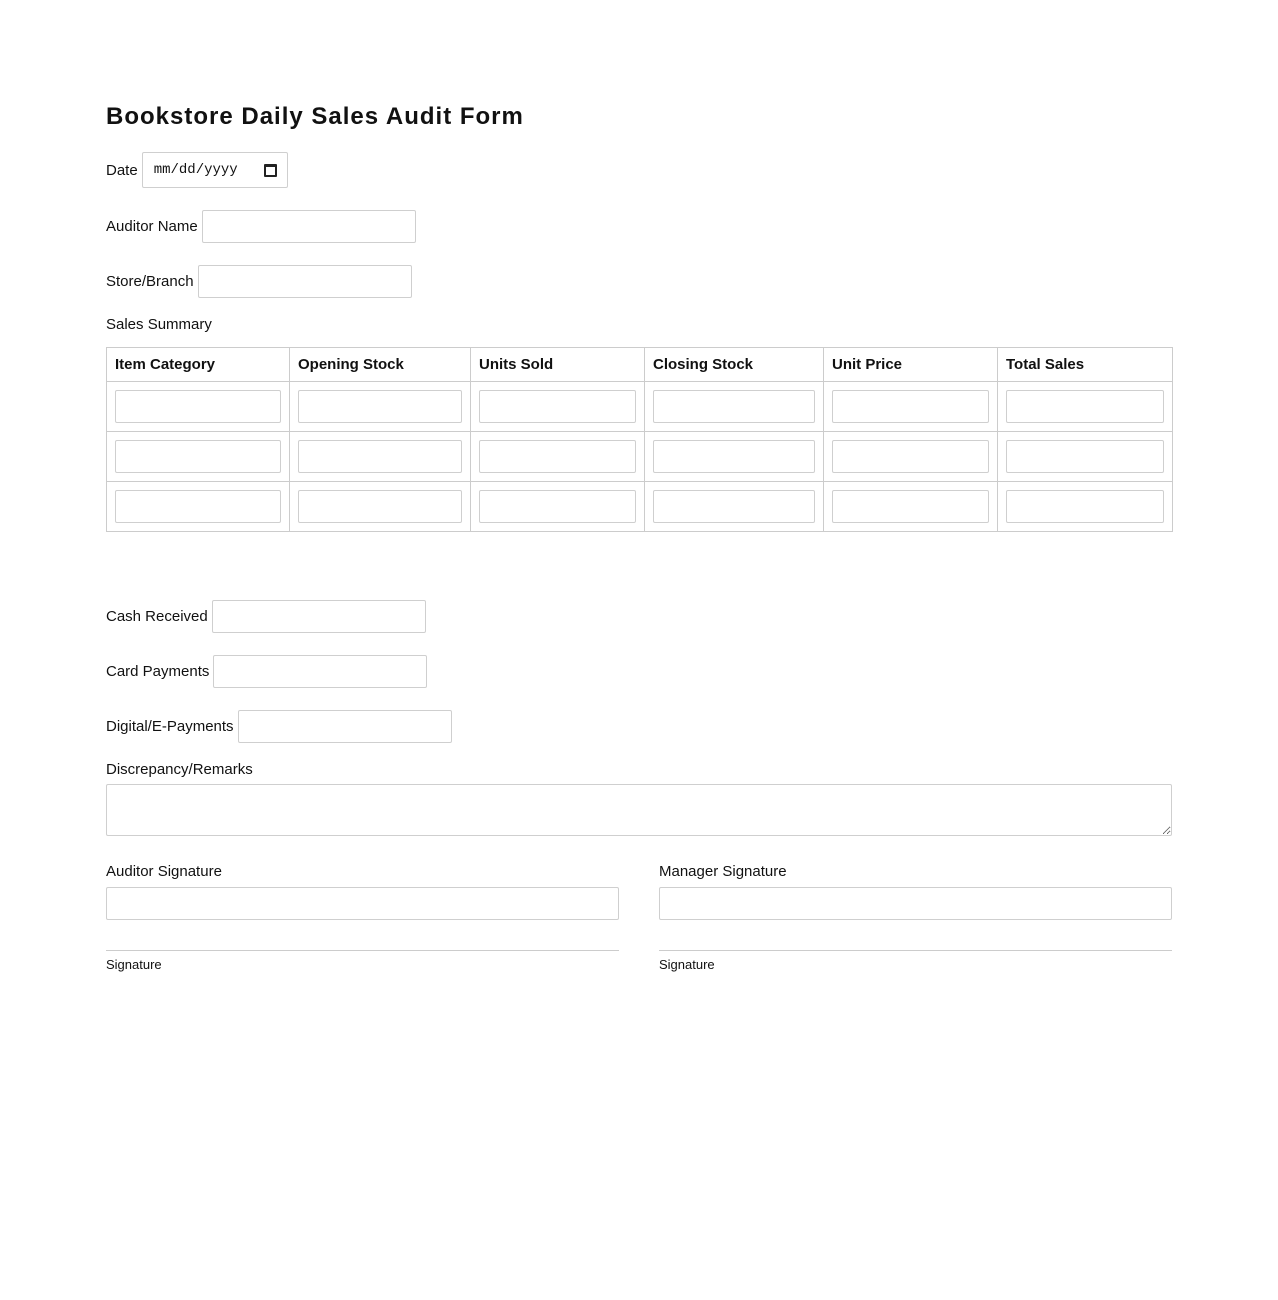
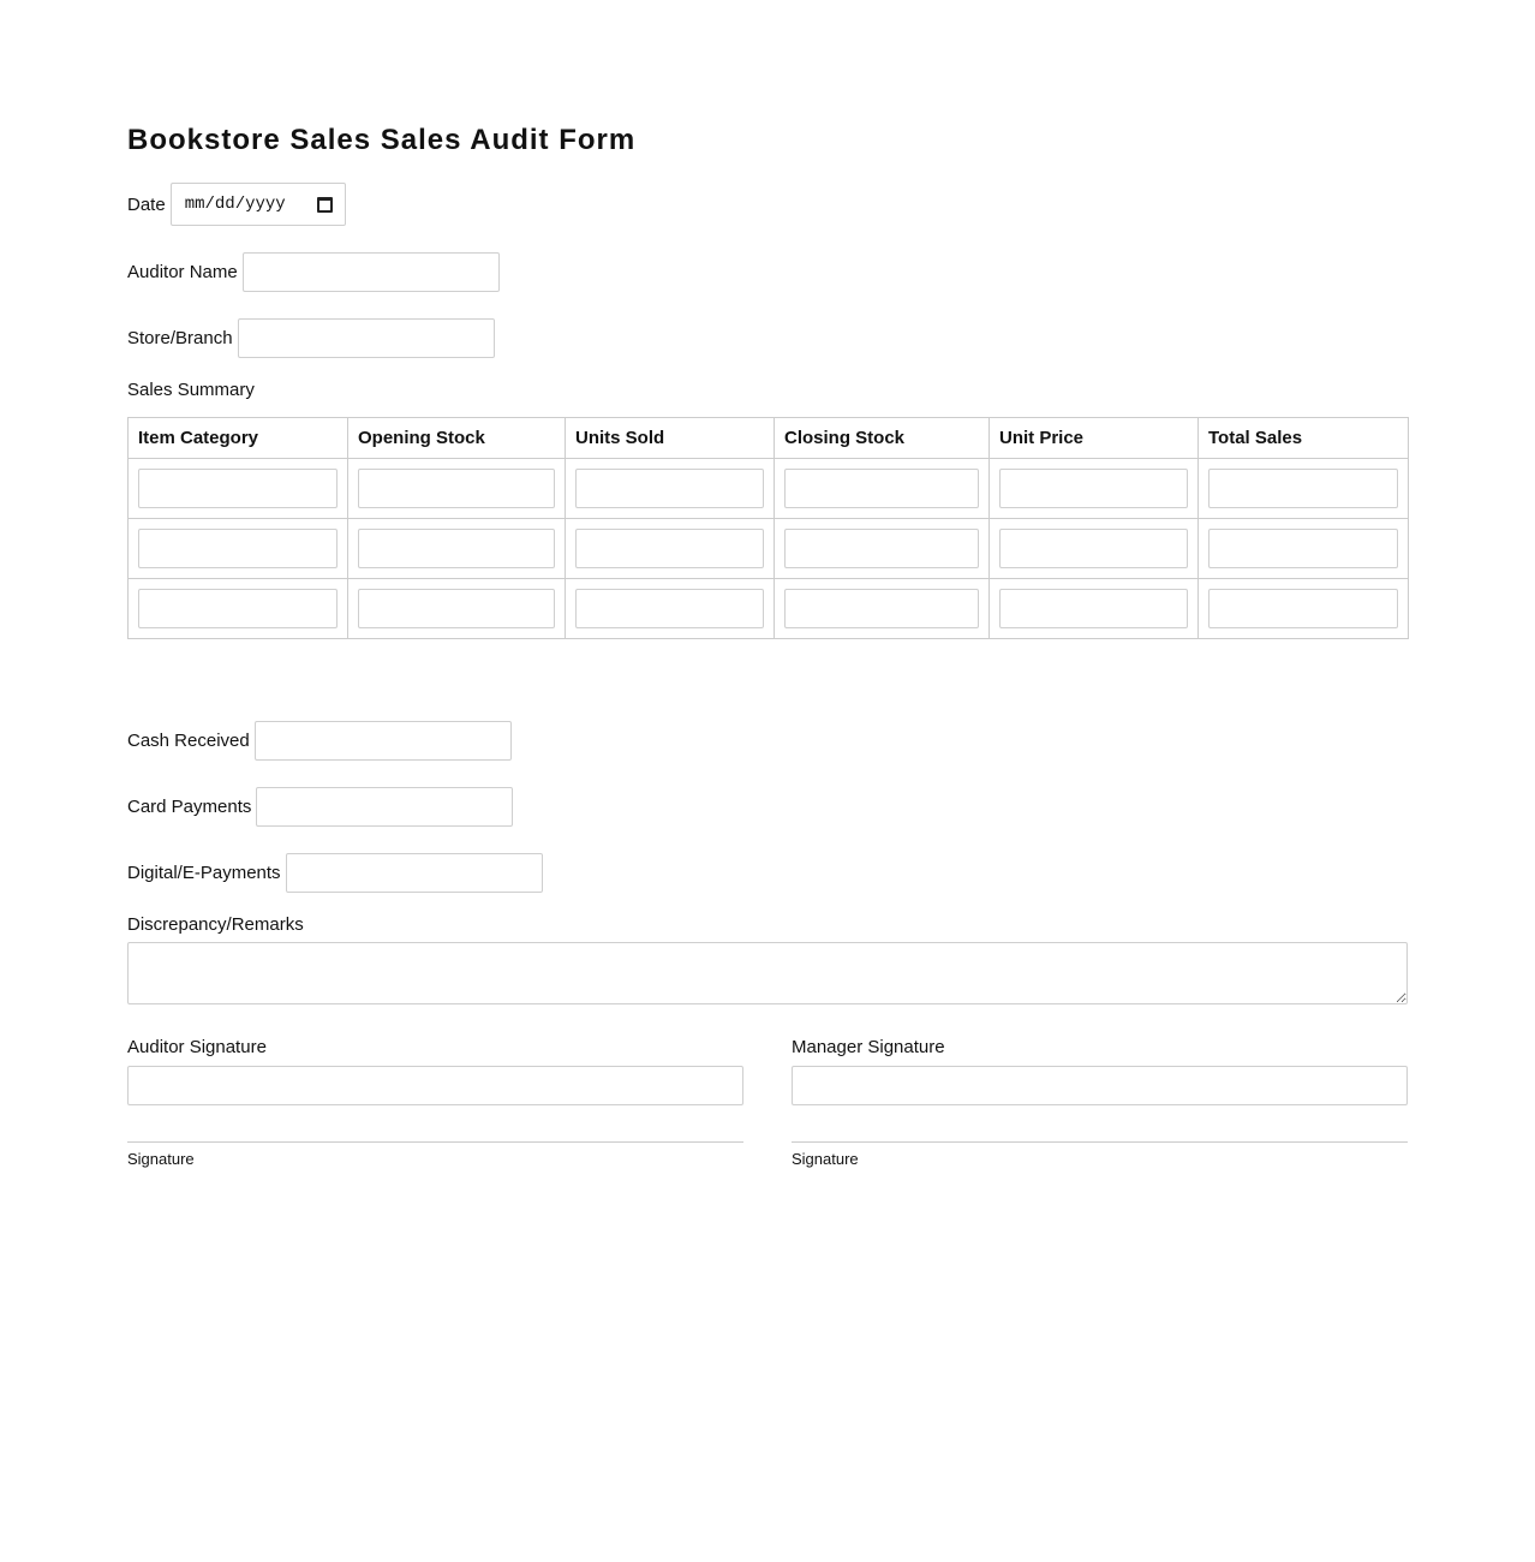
- Bookstore Daily Sales Audit Form
+ Bookstore Sales Sales Audit Form
  Date
  mm/dd/yyyy
  Auditor Name
  Store/Branch
  Sales Summary
  Item Category	Opening Stock	Units Sold	Closing Stock	Unit Price	Total Sales
  Cash Received
  Card Payments
  Digital/E-Payments
  Discrepancy/Remarks
  Auditor Signature
  Signature
  Manager Signature
  Signature
